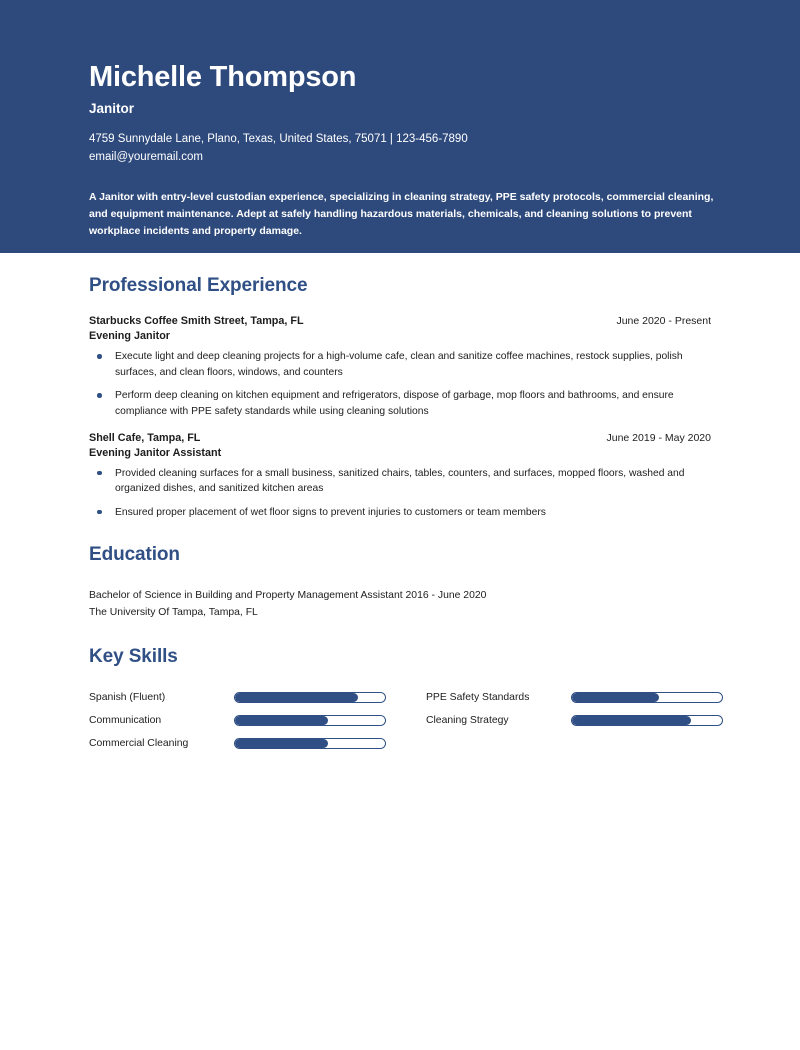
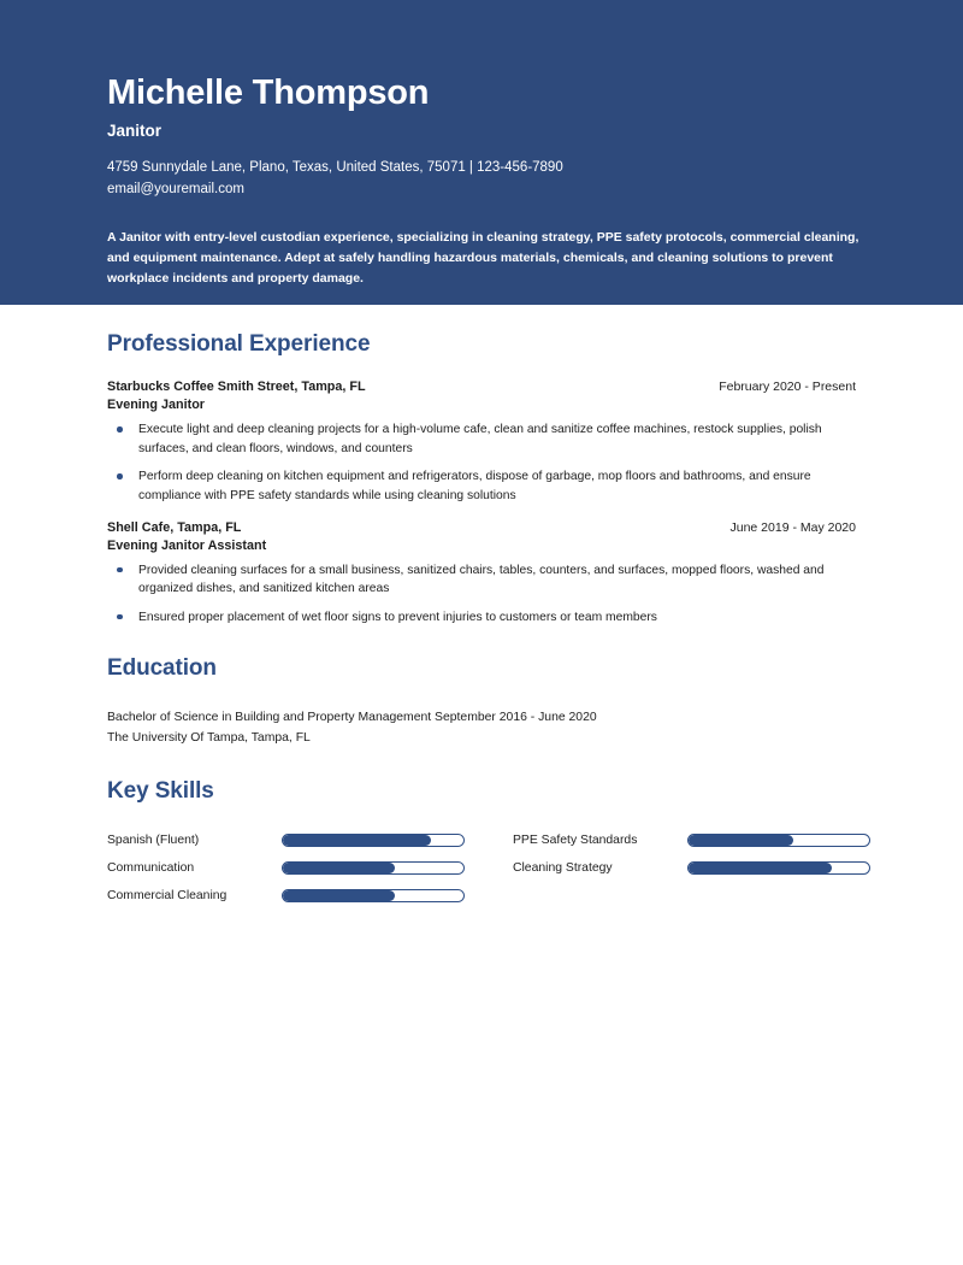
  Michelle Thompson
  Janitor
  4759 Sunnydale Lane, Plano, Texas, United States, 75071 | 123-456-7890
  email@youremail.com
  A Janitor with entry-level custodian experience, specializing in cleaning strategy, PPE safety protocols, commercial cleaning, and equipment maintenance. Adept at safely handling hazardous materials, chemicals, and cleaning solutions to prevent workplace incidents and property damage.
  Professional Experience
  Starbucks Coffee Smith Street, Tampa, FL
- June 2020 - Present
+ February 2020 - Present
  Evening Janitor
  Execute light and deep cleaning projects for a high-volume cafe, clean and sanitize coffee machines, restock supplies, polish surfaces, and clean floors, windows, and counters
  Perform deep cleaning on kitchen equipment and refrigerators, dispose of garbage, mop floors and bathrooms, and ensure compliance with PPE safety standards while using cleaning solutions
  Shell Cafe, Tampa, FL
  June 2019 - May 2020
  Evening Janitor Assistant
  Provided cleaning surfaces for a small business, sanitized chairs, tables, counters, and surfaces, mopped floors, washed and organized dishes, and sanitized kitchen areas
  Ensured proper placement of wet floor signs to prevent injuries to customers or team members
  Education
- Bachelor of Science in Building and Property Management Assistant 2016 - June 2020
+ Bachelor of Science in Building and Property Management September 2016 - June 2020
  The University Of Tampa, Tampa, FL
  Key Skills
  Spanish (Fluent)
  Communication
  Commercial Cleaning
  PPE Safety Standards
  Cleaning Strategy
